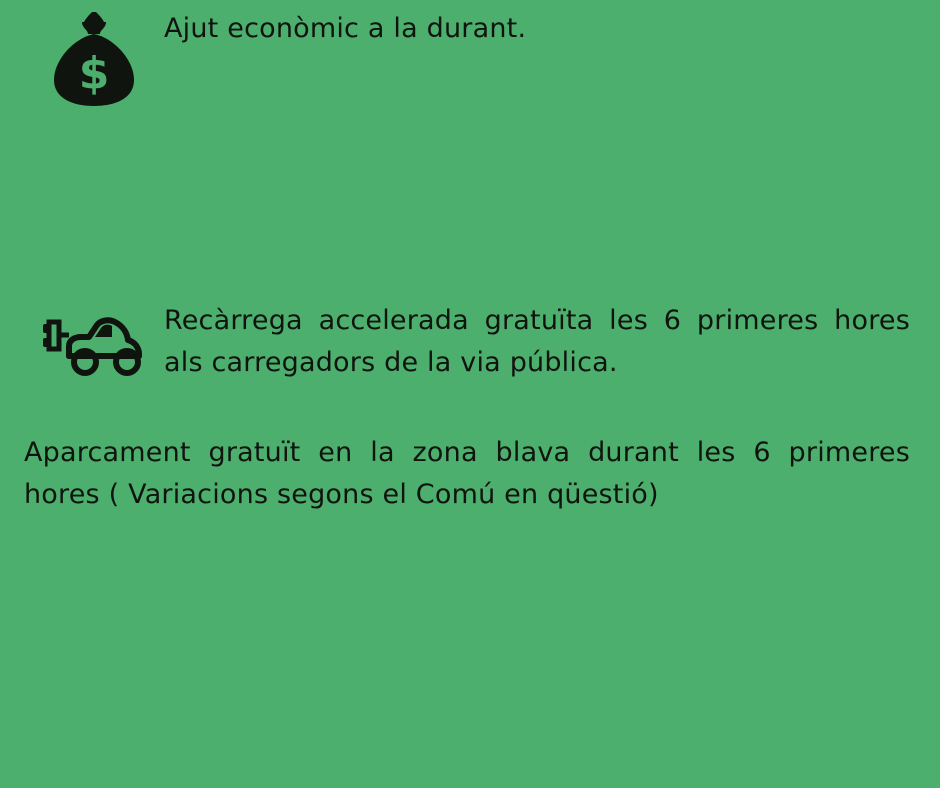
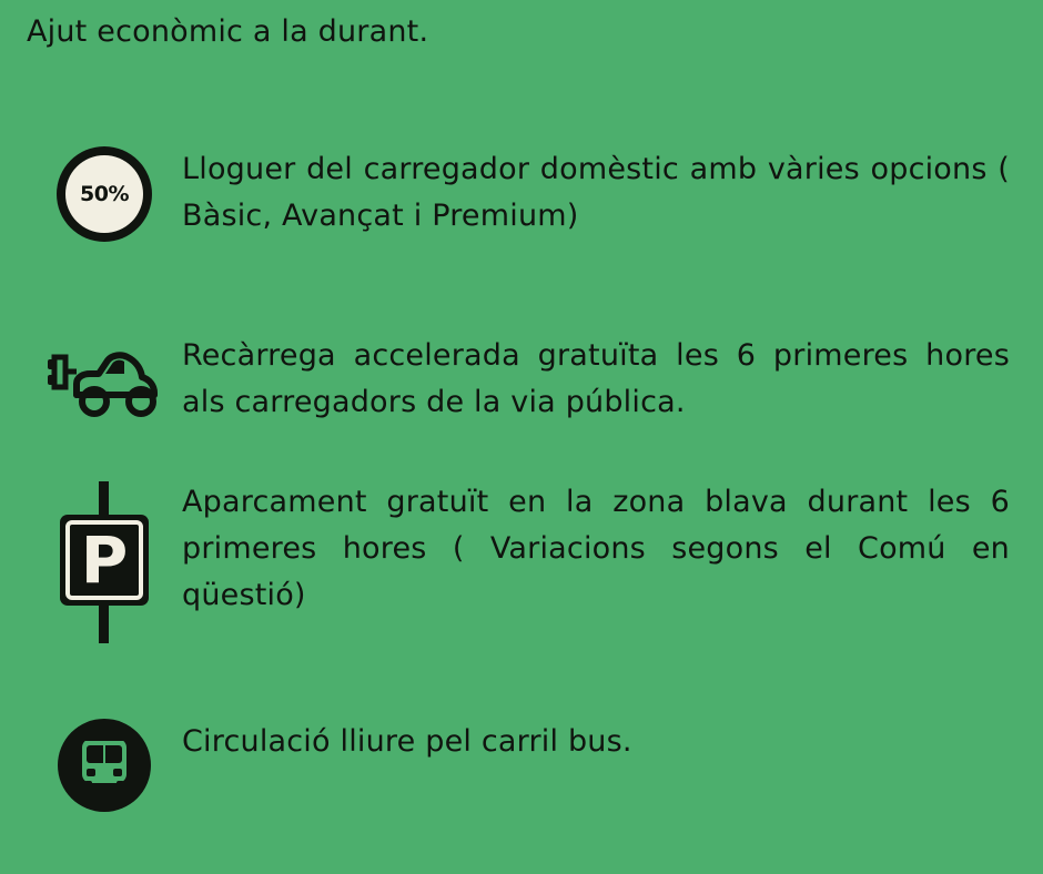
- $
  Ajut econòmic a la durant.
+ 50%
+ Lloguer del carregador domèstic amb vàries opcions ( Bàsic, Avançat i Premium)
  Recàrrega accelerada gratuïta les 6 primeres hores als carregadors de la via pública.
+ P
  Aparcament gratuït en la zona blava durant les 6 primeres hores ( Variacions segons el Comú en qüestió)
+ Circulació lliure pel carril bus.
